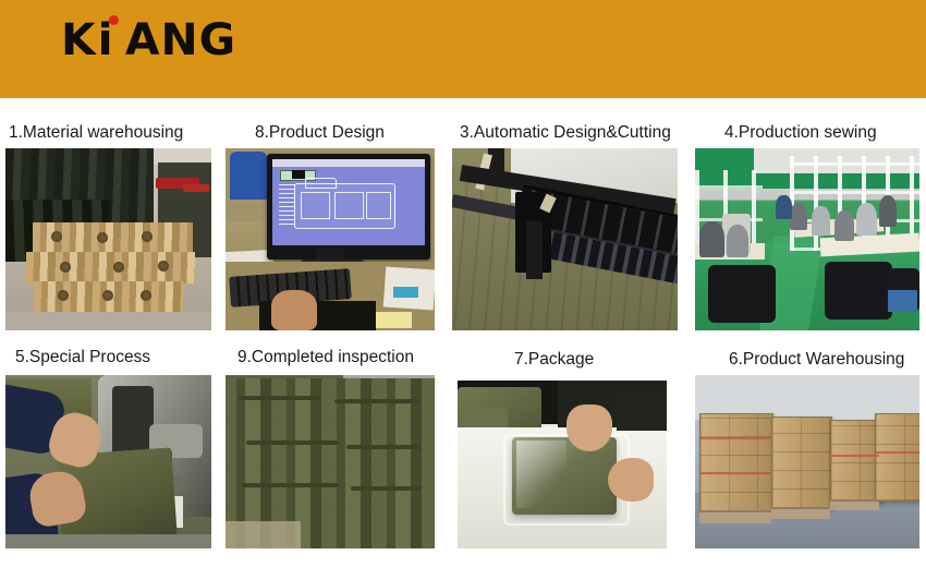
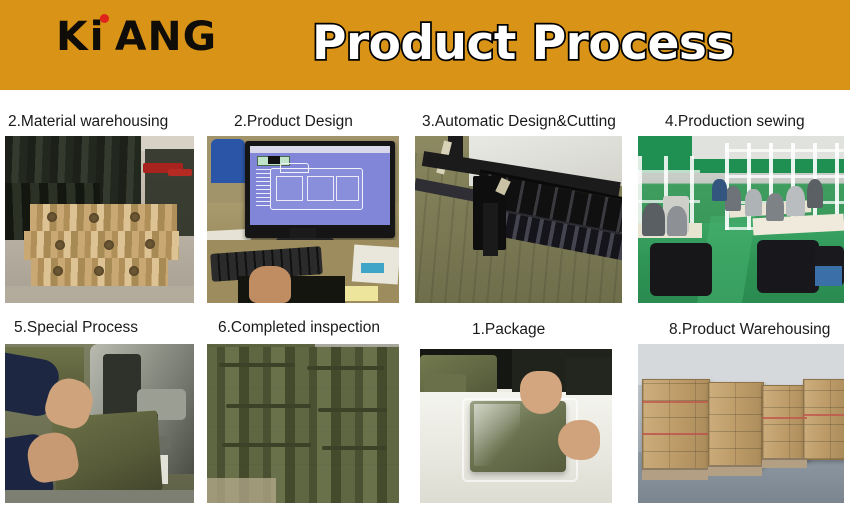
  Ki ANG
+ Product Process
- 1.Material warehousing
+ 2.Material warehousing
- 8.Product Design
+ 2.Product Design
  3.Automatic Design&Cutting
  4.Production sewing
  5.Special Process
- 9.Completed inspection
+ 6.Completed inspection
- 7.Package
+ 1.Package
- 6.Product Warehousing
+ 8.Product Warehousing
